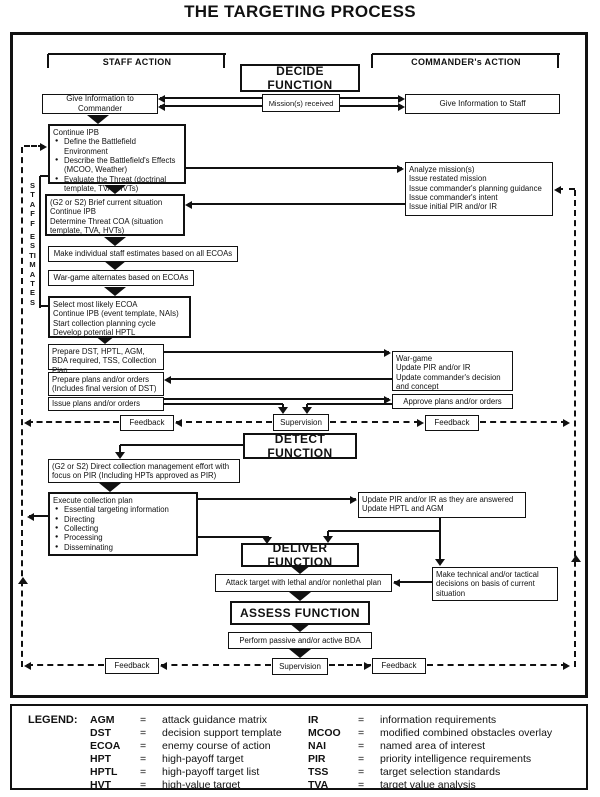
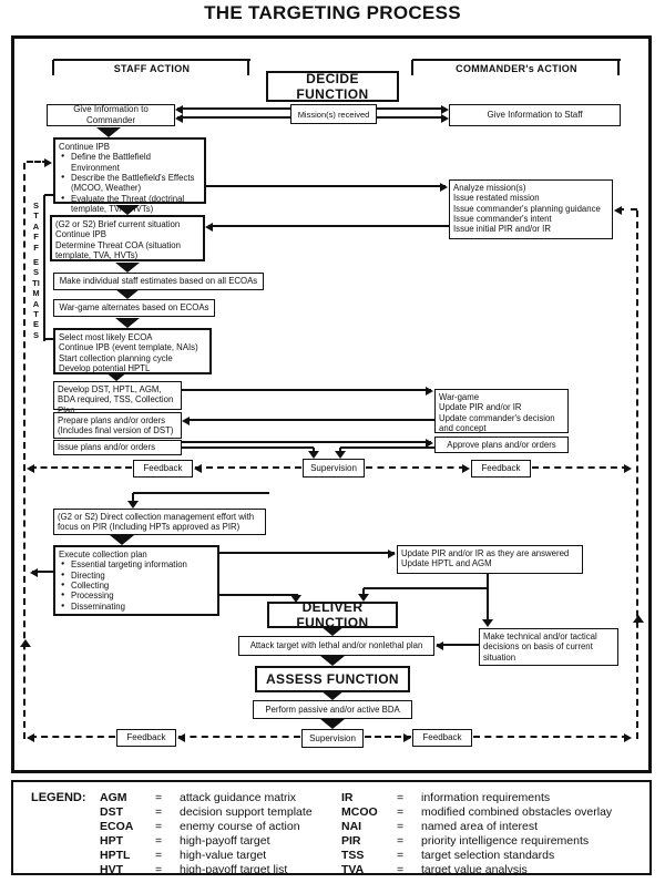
  THE TARGETING PROCESS
  STAFF ACTION
  COMMANDER's ACTION
  DECIDE FUNCTION
  Mission(s) received
  Give Information to Commander
  Give Information to Staff
  Continue IPB
  Define the Battlefield Environment
  Describe the Battlefield's Effects (MCOO, Weather)
  Evaluate the Threat (doctrinal template, TVA, HVTs)
  (G2 or S2) Brief current situation
  Continue IPB
  Determine Threat COA (situation template, TVA, HVTs)
  Make individual staff estimates based on all ECOAs
  War-game alternates based on ECOAs
  Select most likely ECOA
  Continue IPB (event template, NAIs)
  Start collection planning cycle
  Develop potential HPTL
- Prepare DST, HPTL, AGM, BDA required, TSS, Collection Plan
+ Develop DST, HPTL, AGM, BDA required, TSS, Collection Plan
  Prepare plans and/or orders (Includes final version of DST)
  Issue plans and/or orders
  Analyze mission(s)
  Issue restated mission
  Issue commander's planning guidance
  Issue commander's intent
  Issue initial PIR and/or IR
  War-game
  Update PIR and/or IR
  Update commander's decision and concept
  Approve plans and/or orders
  Feedback
  Supervision
  Feedback
- DETECT FUNCTION
  (G2 or S2) Direct collection management effort with focus on PIR (Including HPTs approved as PIR)
  Execute collection plan
  Essential targeting information
  Directing
  Collecting
  Processing
  Disseminating
  Update PIR and/or IR as they are answered
  Update HPTL and AGM
  DELIVER FUNCTION
  Attack target with lethal and/or nonlethal plan
  Make technical and/or tactical decisions on basis of current situation
  ASSESS FUNCTION
  Perform passive and/or active BDA
  Feedback
  Supervision
  Feedback
  STAFF
  ESTIMATES
  LEGEND:
  AGM
  =
  attack guidance matrix
  DST
  =
  decision support template
  ECOA
  =
  enemy course of action
  HPT
  =
  high-payoff target
  HPTL
  =
- high-payoff target list
+ high-value target
  HVT
  =
- high-value target
+ high-payoff target list
  IR
  =
  information requirements
  MCOO
  =
  modified combined obstacles overlay
  NAI
  =
  named area of interest
  PIR
  =
  priority intelligence requirements
  TSS
  =
  target selection standards
  TVA
  =
  target value analysis
